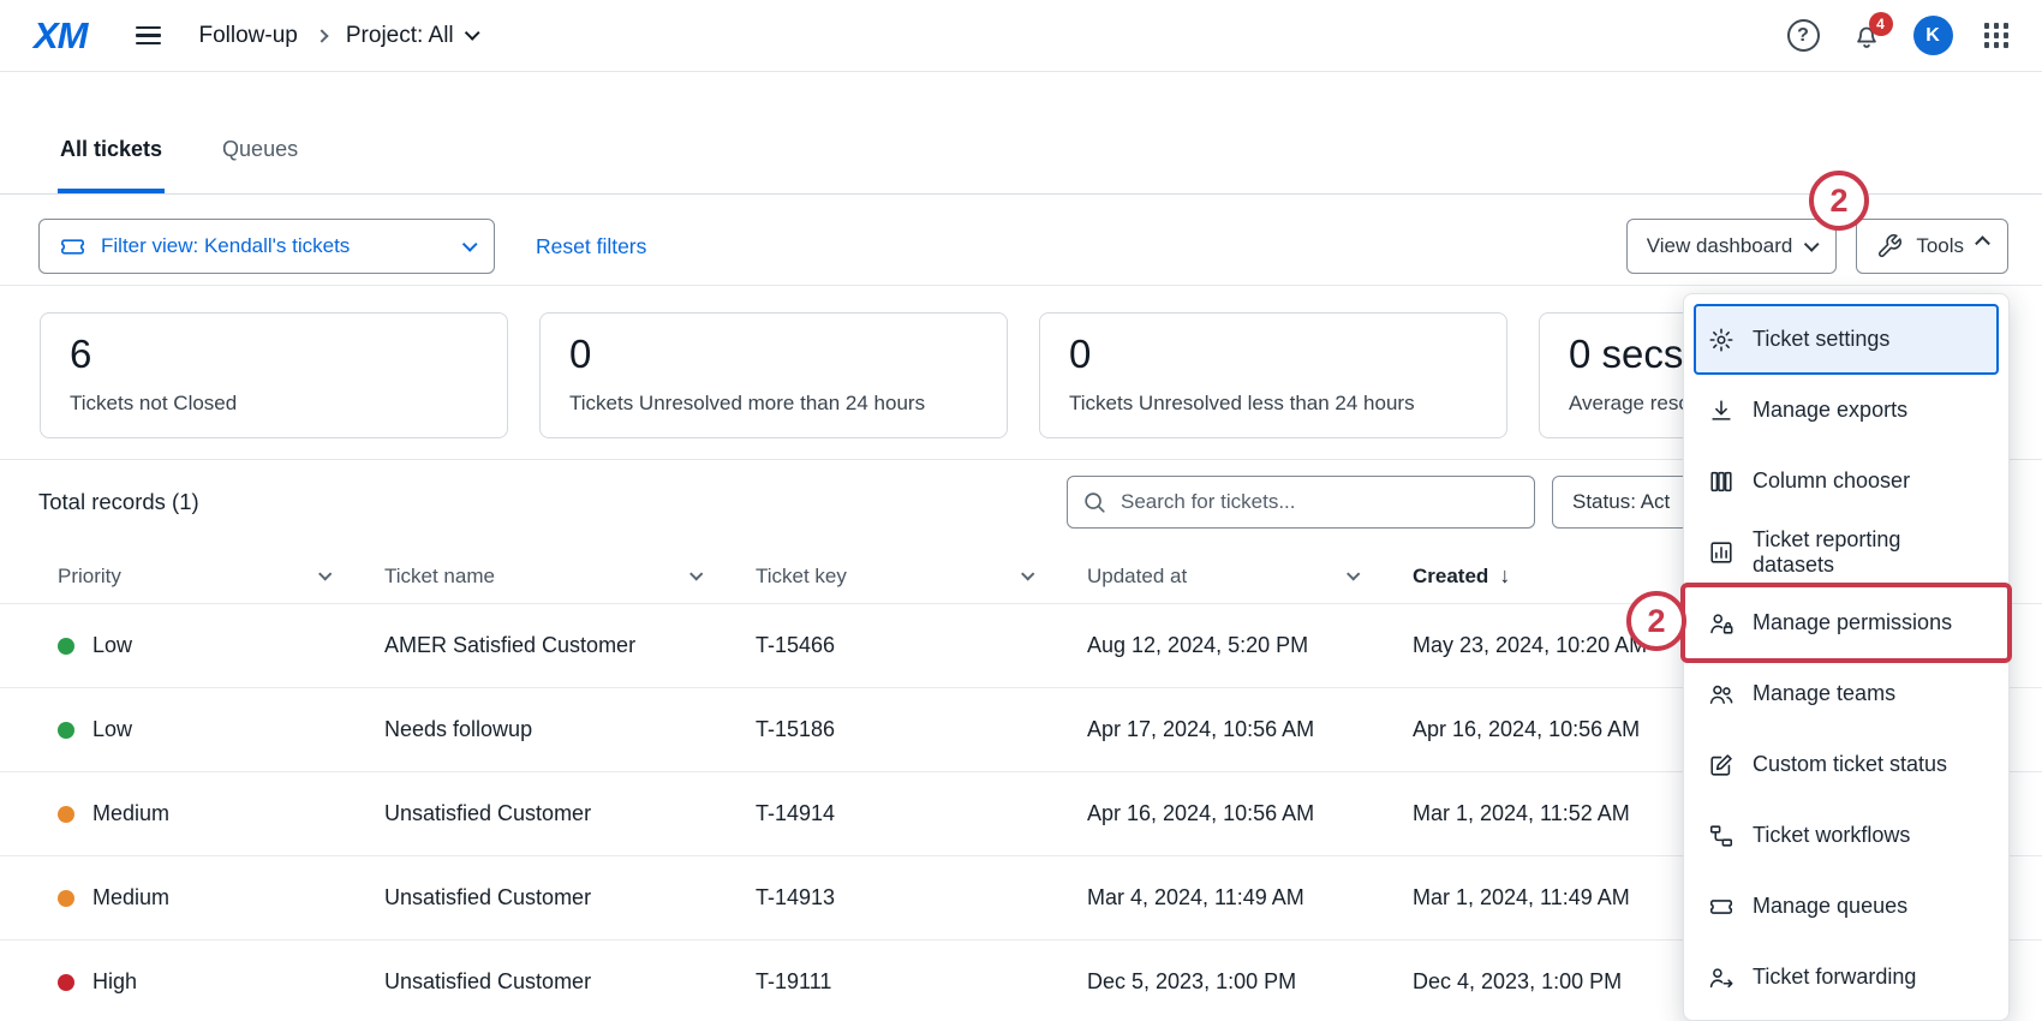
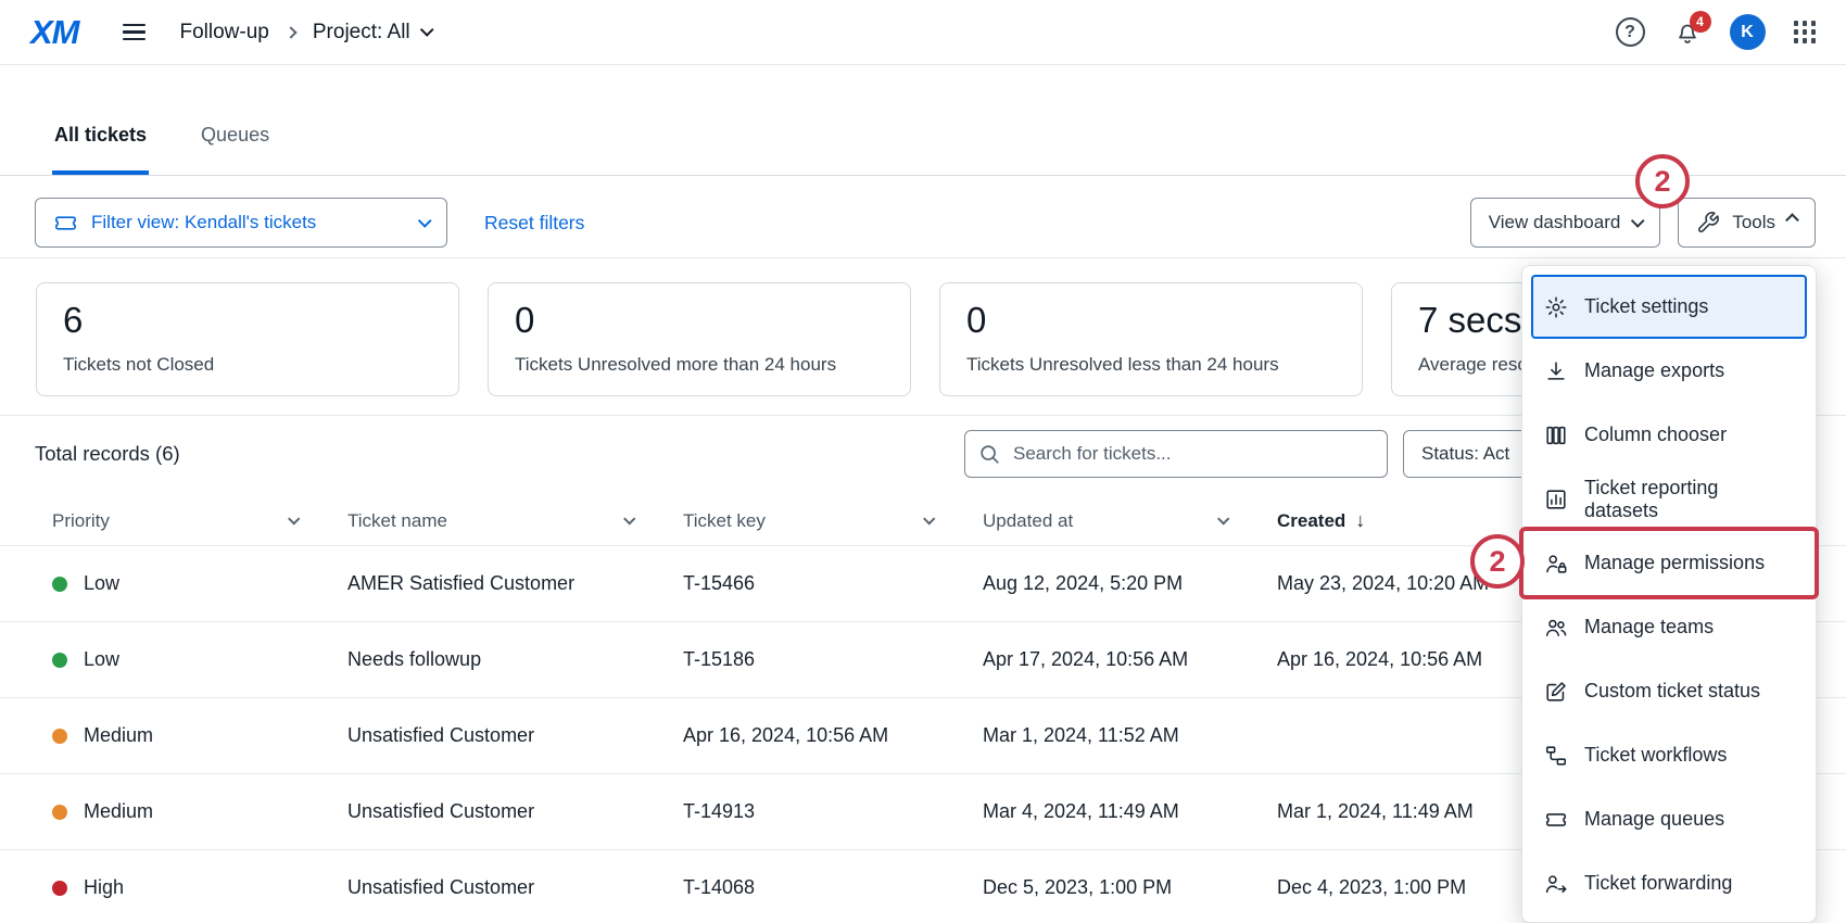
  XM
  Follow-up
  Project: All
  ?
  4
  K
  All tickets
  Queues
  Filter view: Kendall's tickets
  Reset filters
  View dashboard
  Tools
  6
  Tickets not Closed
  0
  Tickets Unresolved more than 24 hours
  0
  Tickets Unresolved less than 24 hours
- 0 secs
+ 7 secs
  Average res
- Total records (1)
+ Total records (6)
  Search for tickets...
  Status: Act
  Priority
  Ticket name
  Ticket key
  Updated at
  Created
  ↓
  Low
  AMER Satisfied Customer
  T-15466
  Aug 12, 2024, 5:20 PM
  May 23, 2024, 10:20 A
  Low
  Needs followup
  T-15186
  Apr 17, 2024, 10:56 AM
  Apr 16, 2024, 10:56 AM
  Medium
  Unsatisfied Customer
- T-14914
  Apr 16, 2024, 10:56 AM
  Mar 1, 2024, 11:52 AM
  Medium
  Unsatisfied Customer
  T-14913
  Mar 4, 2024, 11:49 AM
  Mar 1, 2024, 11:49 AM
  High
  Unsatisfied Customer
- T-19111
+ T-14068
  Dec 5, 2023, 1:00 PM
  Dec 4, 2023, 1:00 PM
  Ticket settings
  Manage exports
  Column chooser
  Ticket reporting datasets
  Manage permissions
  Manage teams
  Custom ticket status
  Ticket workflows
  Manage queues
  Ticket forwarding
  2
  2
